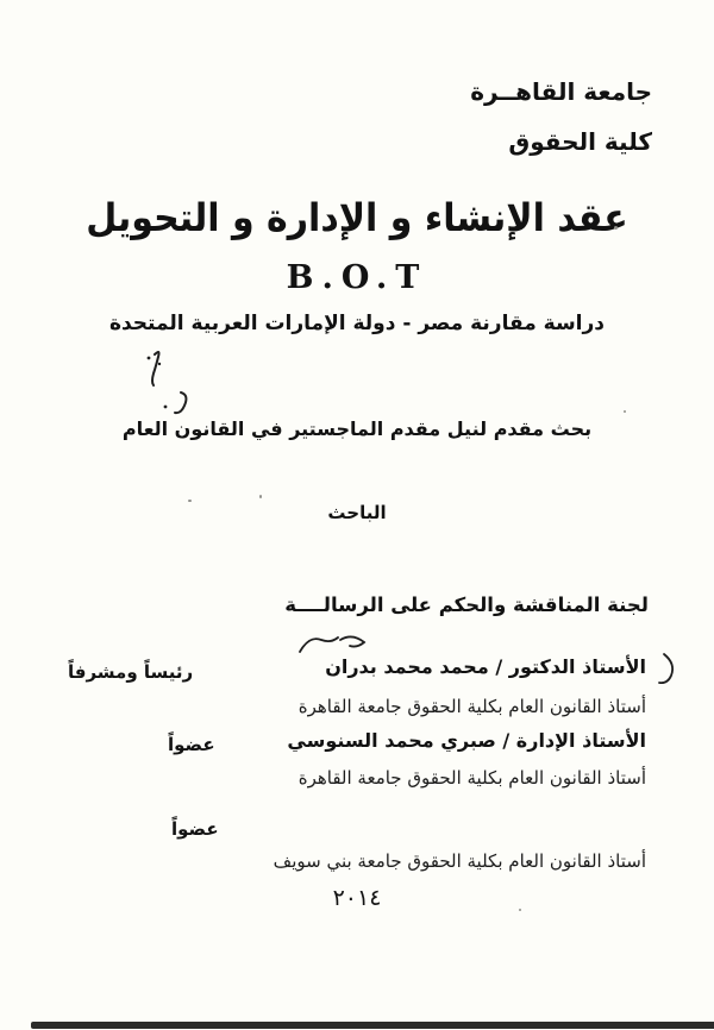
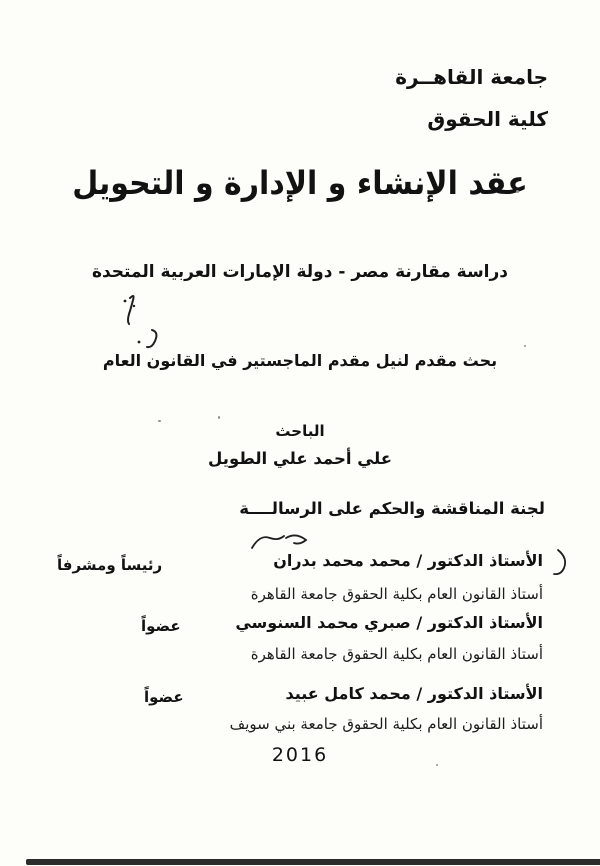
  جامعة القاهــرة
  كلية الحقوق
  عقد الإنشاء و الإدارة و التحويل
- B.O.T
  دراسة مقارنة مصر - دولة الإمارات العربية المتحدة
  بحث مقدم لنيل مقدم الماجستير في القانون العام
  الباحث
+ علي أحمد علي الطويل
  لجنة المناقشة والحكم على الرسالــــة
  الأستاذ الدكتور / محمد محمد بدران
  رئيساً ومشرفاً
  أستاذ القانون العام بكلية الحقوق جامعة القاهرة
- الأستاذ الإدارة / صبري محمد السنوسي
+ الأستاذ الدكتور / صبري محمد السنوسي
  عضواً
  أستاذ القانون العام بكلية الحقوق جامعة القاهرة
+ الأستاذ الدكتور / محمد كامل عبيد
  عضواً
  أستاذ القانون العام بكلية الحقوق جامعة بني سويف
- ٢٠١٤
+ 2016
